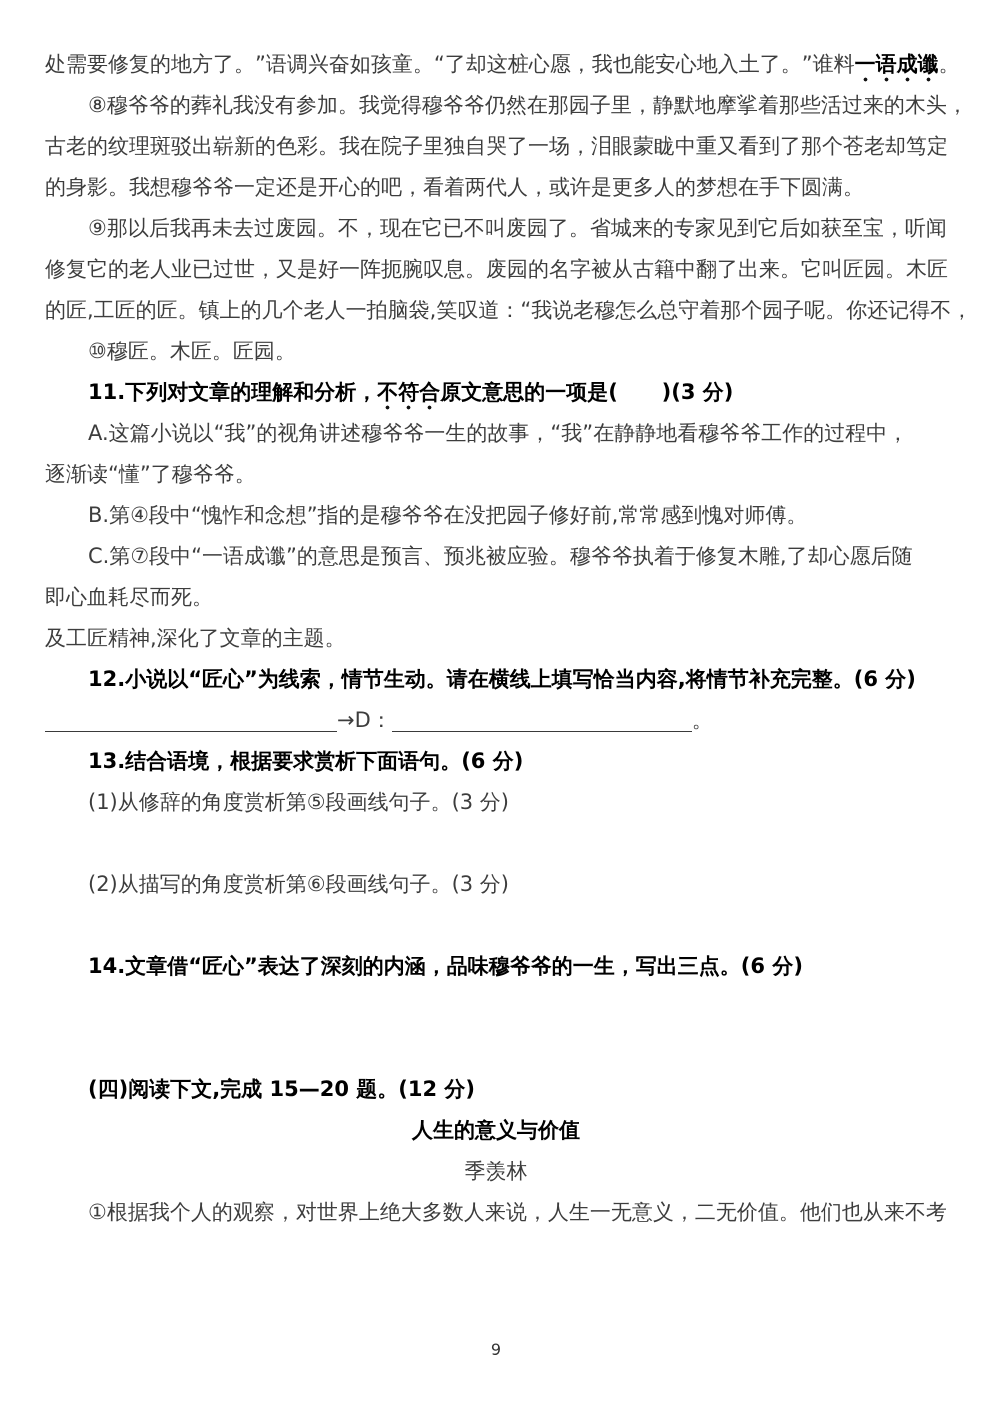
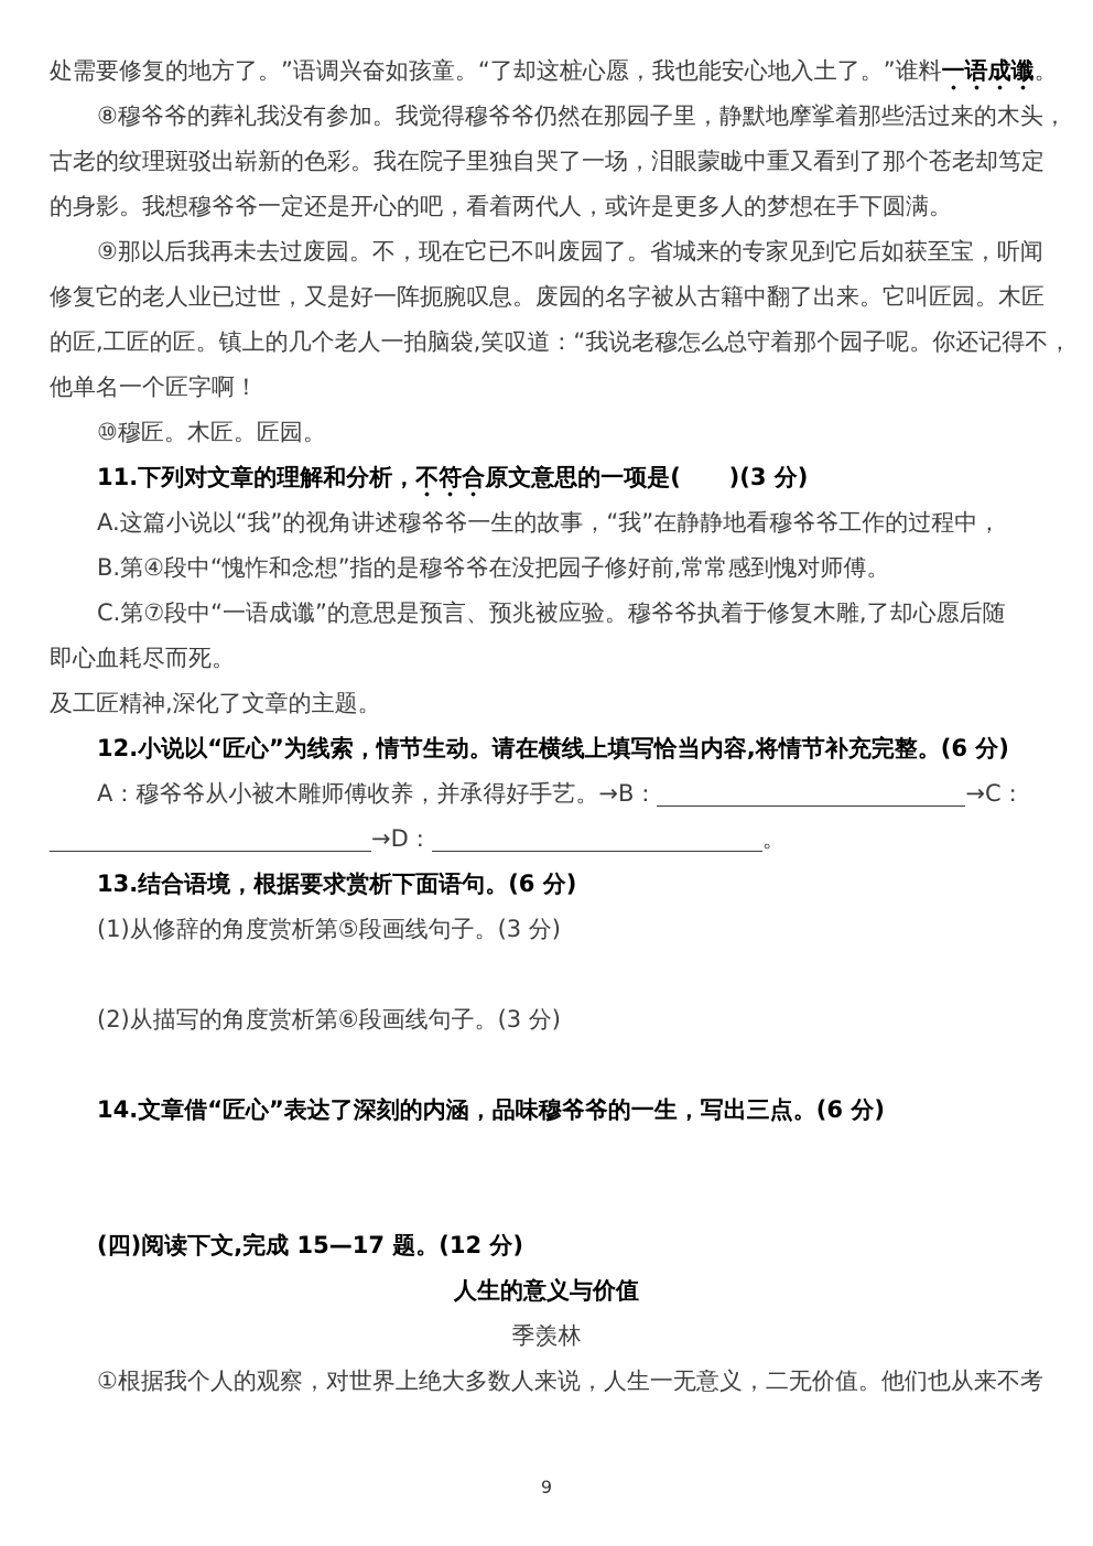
  处需要修复的地方了。”语调兴奋如孩童。“了却这桩心愿，我也能安心地入土了。”谁料一语成谶。
  ⑧穆爷爷的葬礼我没有参加。我觉得穆爷爷仍然在那园子里，静默地摩挲着那些活过来的木头，
  古老的纹理斑驳出崭新的色彩。我在院子里独自哭了一场，泪眼蒙眬中重又看到了那个苍老却笃定
  的身影。我想穆爷爷一定还是开心的吧，看着两代人，或许是更多人的梦想在手下圆满。
  ⑨那以后我再未去过废园。不，现在它已不叫废园了。省城来的专家见到它后如获至宝，听闻
  修复它的老人业已过世，又是好一阵扼腕叹息。废园的名字被从古籍中翻了出来。它叫匠园。木匠
  的匠,工匠的匠。镇上的几个老人一拍脑袋,笑叹道：“我说老穆怎么总守着那个园子呢。你还记得不，
+ 他单名一个匠字啊！
  ⑩穆匠。木匠。匠园。
  11.下列对文章的理解和分析，不符合原文意思的一项是( )(3 分)
  A.这篇小说以“我”的视角讲述穆爷爷一生的故事，“我”在静静地看穆爷爷工作的过程中，
- 逐渐读“懂”了穆爷爷。
  B.第④段中“愧怍和念想”指的是穆爷爷在没把园子修好前,常常感到愧对师傅。
  C.第⑦段中“一语成谶”的意思是预言、预兆被应验。穆爷爷执着于修复木雕,了却心愿后随
  即心血耗尽而死。
  及工匠精神,深化了文章的主题。
  12.小说以“匠心”为线索，情节生动。请在横线上填写恰当内容,将情节补充完整。(6 分)
+ A：穆爷爷从小被木雕师傅收养，并承得好手艺。→B： →C：
  →D： 。
  13.结合语境，根据要求赏析下面语句。(6 分)
  (1)从修辞的角度赏析第⑤段画线句子。(3 分)
  (2)从描写的角度赏析第⑥段画线句子。(3 分)
  14.文章借“匠心”表达了深刻的内涵，品味穆爷爷的一生，写出三点。(6 分)
- (四)阅读下文,完成 15—20 题。(12 分)
+ (四)阅读下文,完成 15—17 题。(12 分)
  人生的意义与价值
  季羡林
  ①根据我个人的观察，对世界上绝大多数人来说，人生一无意义，二无价值。他们也从来不考
  9
